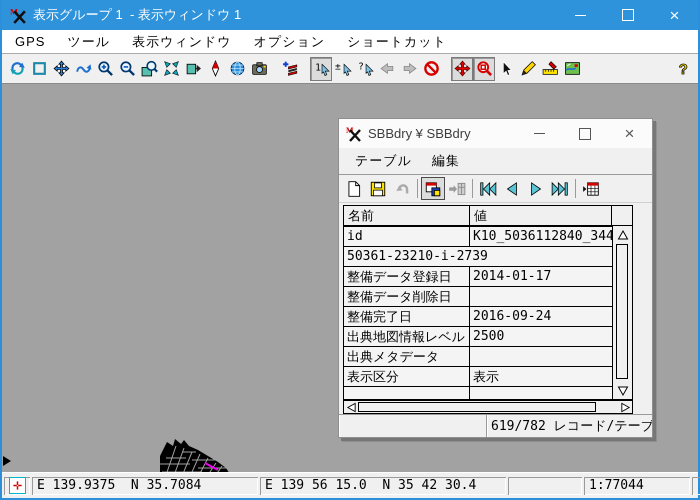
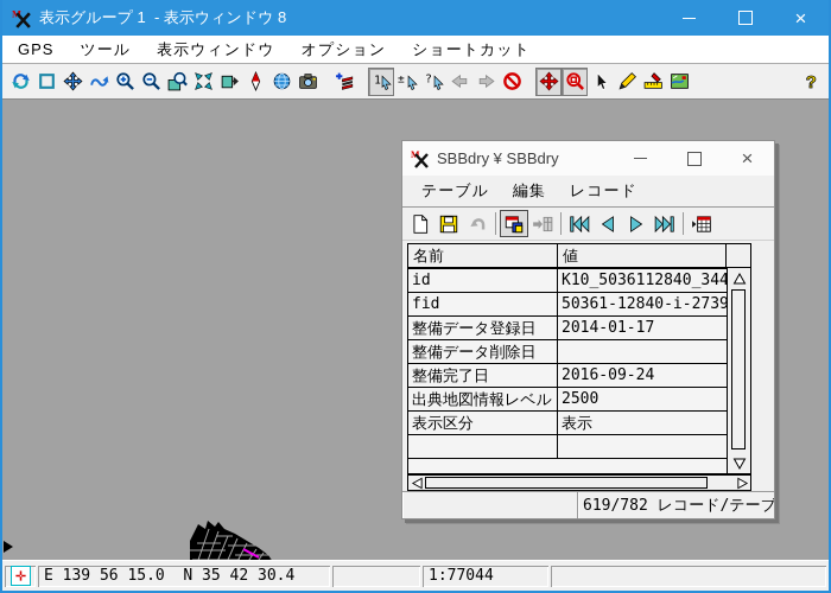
- 表示グループ 1 - 表示ウィンドウ 1
+ 表示グループ 1 - 表示ウィンドウ 8
  ×
  GPS
  ツール
  表示ウィンドウ
  オプション
  ショートカット
  SBBdry ¥ SBBdry
  ×
  テーブル
  編集
+ レコード
  名前
  値
  id
  K10_5036112840_344
+ fid
- 50361-23210-i-2739
+ 50361-12840-i-2739
  整備データ登録日
  2014-01-17
  整備データ削除日
  整備完了日
  2016-09-24
  出典地図情報レベル
  2500
- 出典メタデータ
  表示区分
  表示
  619/782 レコード/テーブ
- E 139.9375 N 35.7084
  E 139 56 15.0 N 35 42 30.4
  1:77044
